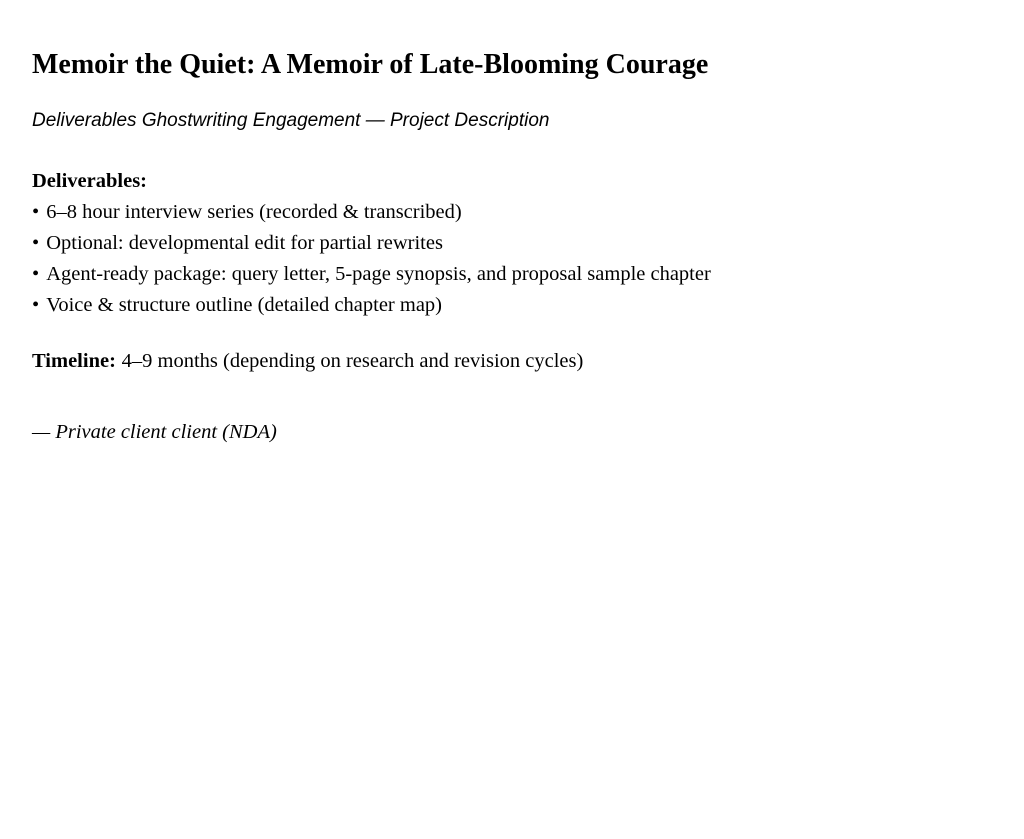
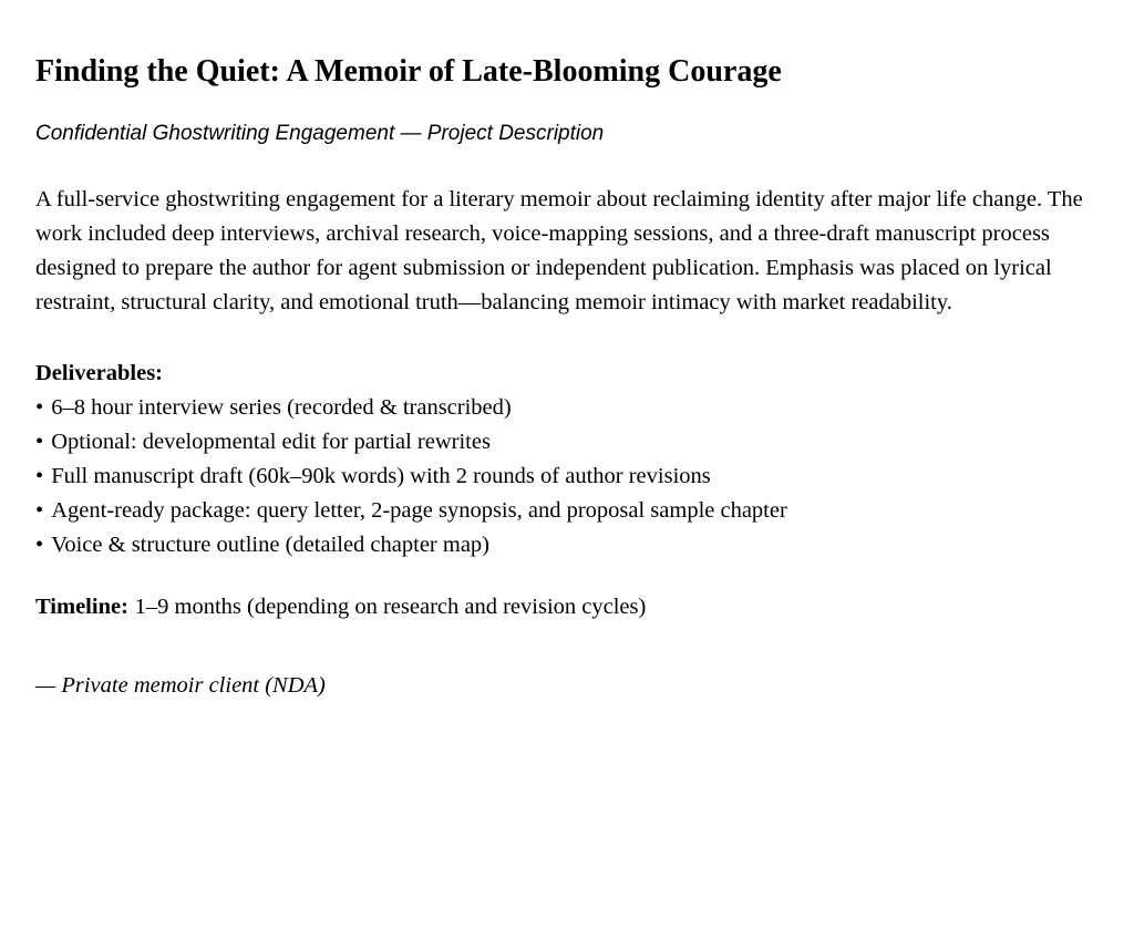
- Memoir the Quiet: A Memoir of Late-Blooming Courage
+ Finding the Quiet: A Memoir of Late-Blooming Courage
- Deliverables Ghostwriting Engagement — Project Description
+ Confidential Ghostwriting Engagement — Project Description
+ A full-service ghostwriting engagement for a literary memoir about reclaiming identity after major life change. The work included deep interviews, archival research, voice-mapping sessions, and a three-draft manuscript process designed to prepare the author for agent submission or independent publication. Emphasis was placed on lyrical restraint, structural clarity, and emotional truth—balancing memoir intimacy with market readability.
  Deliverables:
  • 6–8 hour interview series (recorded & transcribed)
  • Optional: developmental edit for partial rewrites
+ • Full manuscript draft (60k–90k words) with 2 rounds of author revisions
- • Agent-ready package: query letter, 5-page synopsis, and proposal sample chapter
+ • Agent-ready package: query letter, 2-page synopsis, and proposal sample chapter
  • Voice & structure outline (detailed chapter map)
- Timeline: 4–9 months (depending on research and revision cycles)
+ Timeline: 1–9 months (depending on research and revision cycles)
- — Private client client (NDA)
+ — Private memoir client (NDA)
